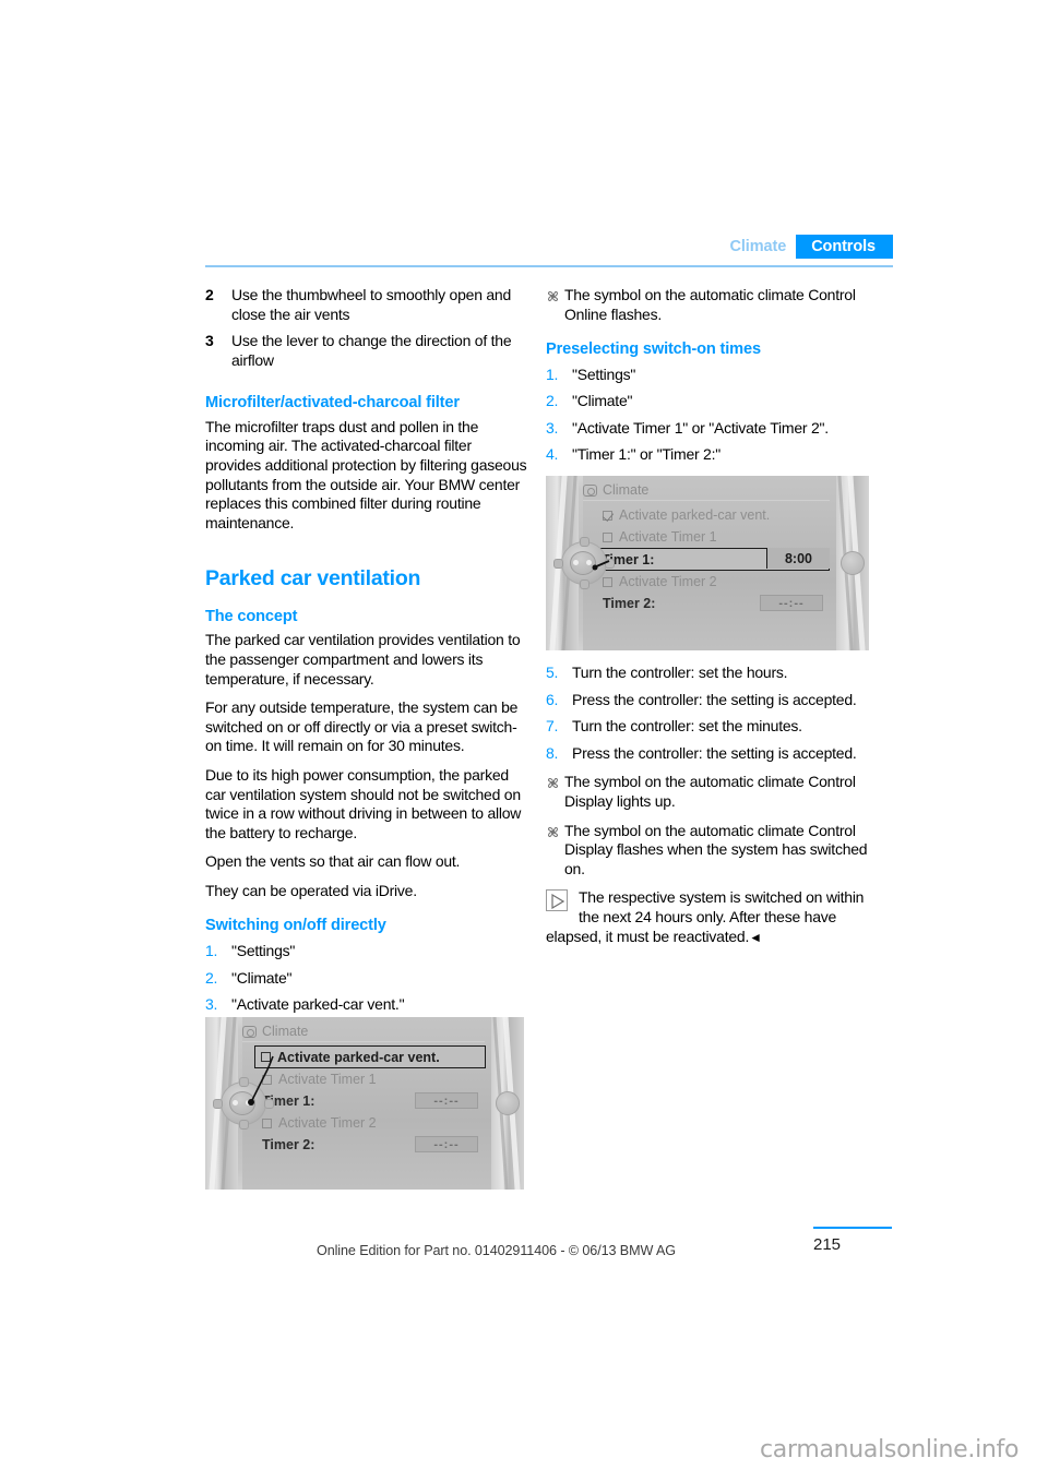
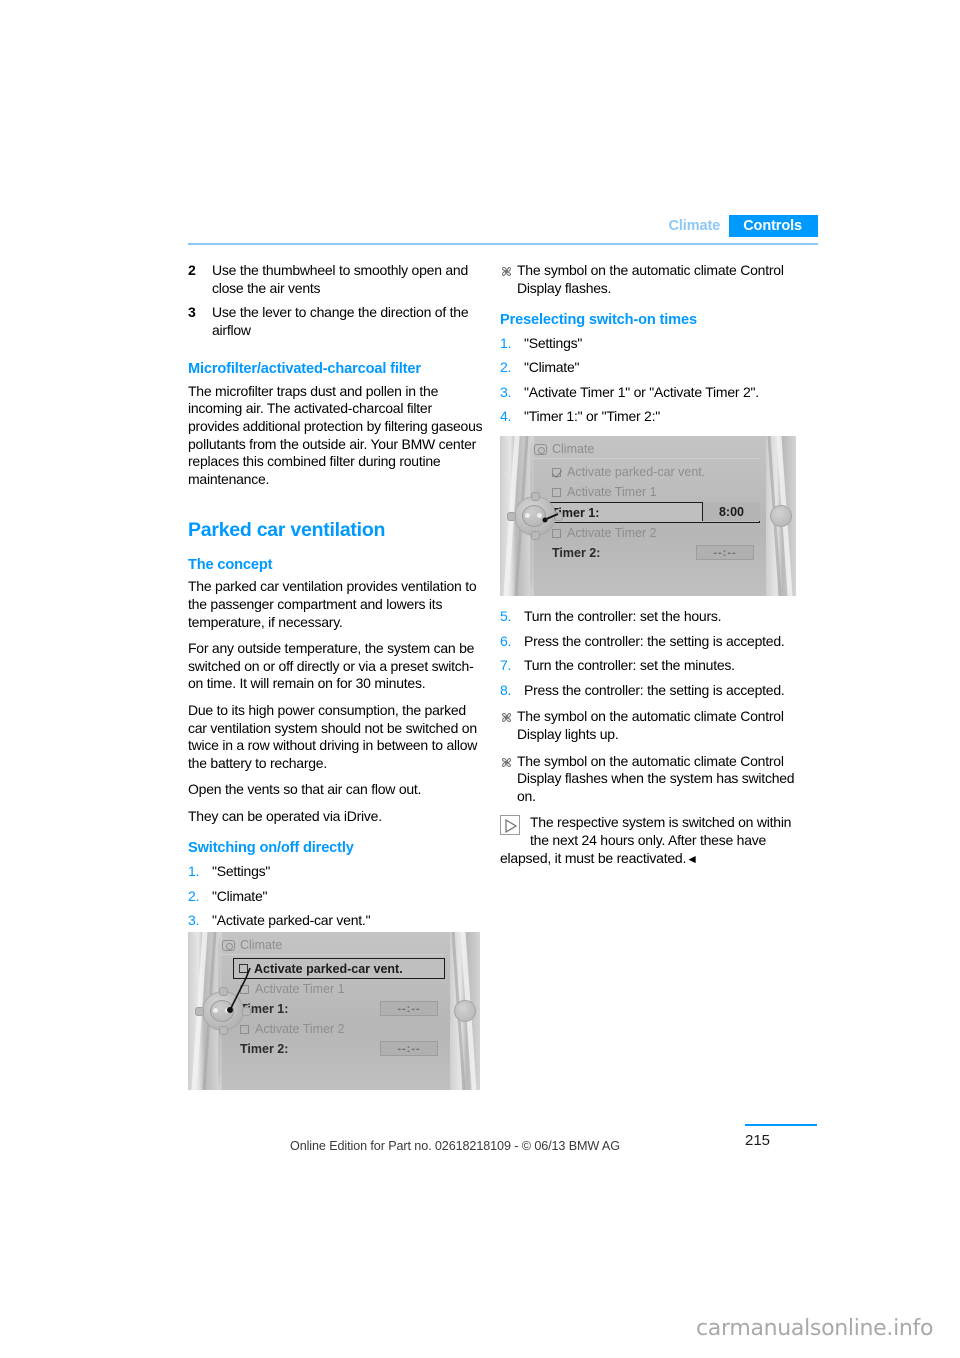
  Climate
  Controls
  2
  Use the thumbwheel to smoothly open and close the air vents
  3
  Use the lever to change the direction of the airflow
  Microfilter/activated-charcoal filter
  The microfilter traps dust and pollen in the incoming air. The activated-charcoal filter provides additional protection by filtering gaseous pollutants from the outside air. Your BMW center replaces this combined filter during routine maintenance.
  Parked car ventilation
  The concept
  The parked car ventilation provides ventilation to the passenger compartment and lowers its temperature, if necessary.
  For any outside temperature, the system can be switched on or off directly or via a preset switch-on time. It will remain on for 30 minutes.
  Due to its high power consumption, the parked car ventilation system should not be switched on twice in a row without driving in between to allow the battery to recharge.
  Open the vents so that air can flow out.
  They can be operated via iDrive.
  Switching on/off directly
  1.
  "Settings"
  2.
  "Climate"
  3.
  "Activate parked-car vent."
  Climate
  Activate parked-car vent.
  Activate Timer 1
  mer 1:
  --:--
  Activate Timer 2
  Timer 2:
  --:--
- The symbol on the automatic climate Control Online flashes.
+ The symbol on the automatic climate Control Display flashes.
  Preselecting switch-on times
  1.
  "Settings"
  2.
  "Climate"
  3.
  "Activate Timer 1" or "Activate Timer 2".
  4.
  "Timer 1:" or "Timer 2:"
  Climate
  Activate parked-car vent.
  Activate Timer 1
  mer 1:
  8:00
  Activate Timer 2
  Timer 2:
  --:--
  5.
  Turn the controller: set the hours.
  6.
  Press the controller: the setting is accepted.
  7.
  Turn the controller: set the minutes.
  8.
  Press the controller: the setting is accepted.
  The symbol on the automatic climate Control Display lights up.
  The symbol on the automatic climate Control Display flashes when the system has switched on.
  The respective system is switched on within the next 24 hours only. After these have elapsed, it must be reactivated.◄
- Online Edition for Part no. 01402911406 - © 06/13 BMW AG
+ Online Edition for Part no. 02618218109 - © 06/13 BMW AG
  215
  carmanualsonline.info
